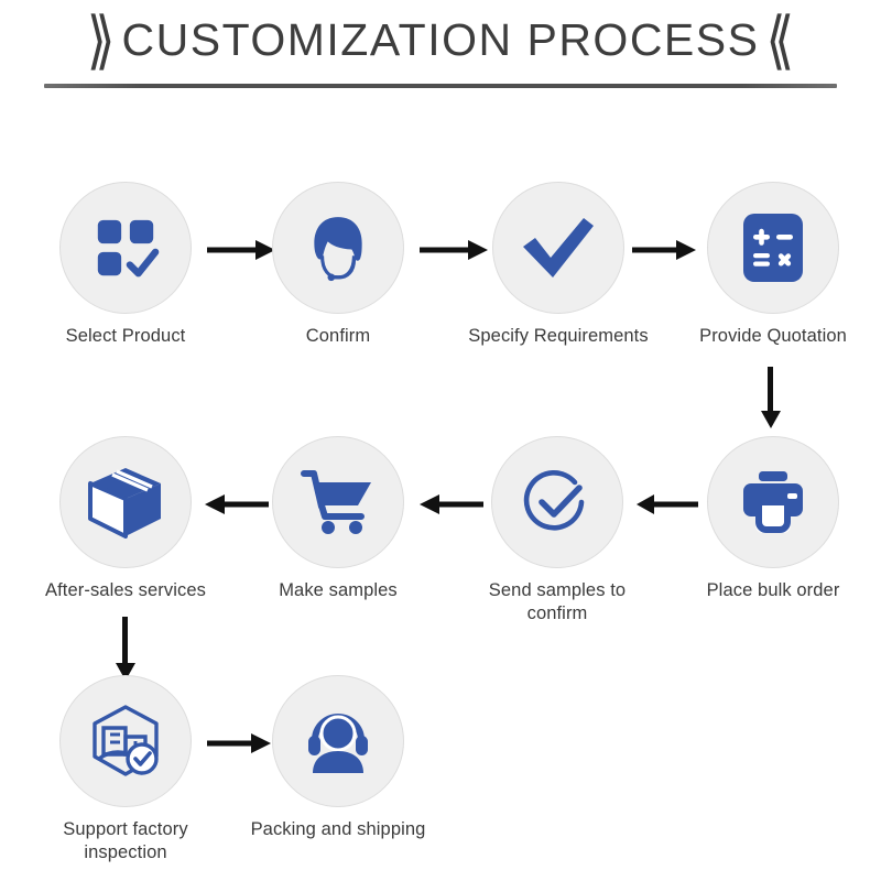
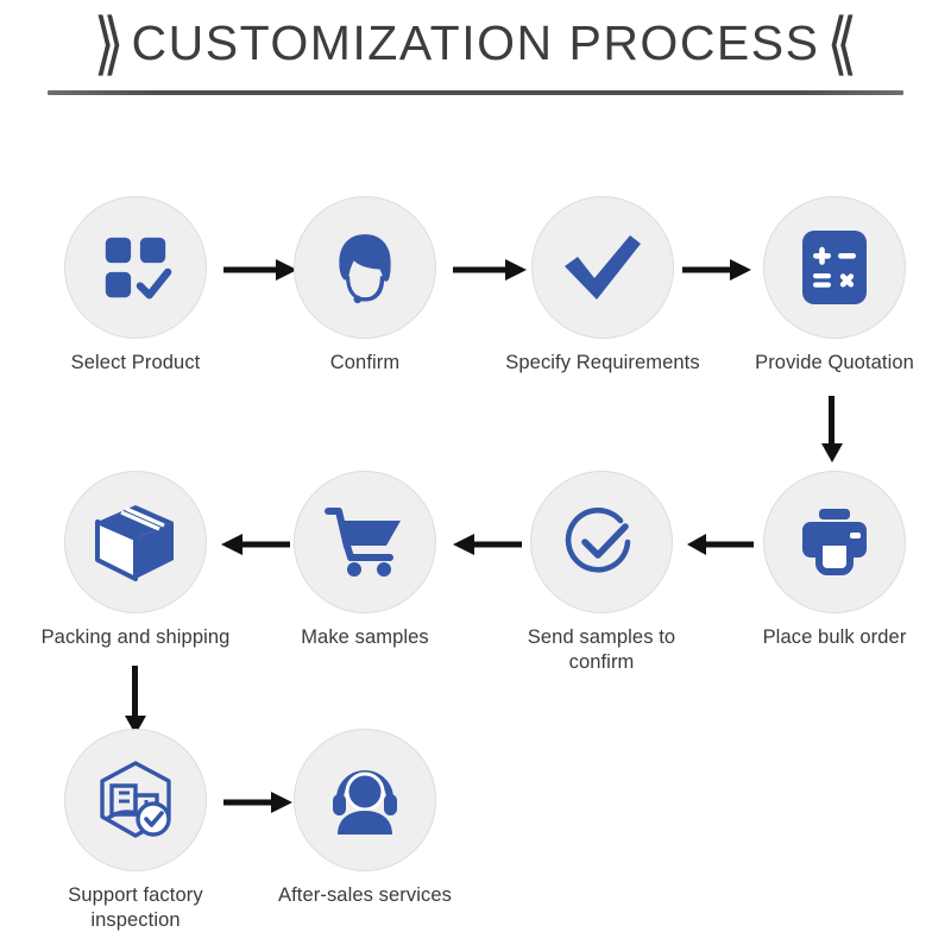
  ⟫
  CUSTOMIZATION PROCESS
  ⟪
  Select Product
  Confirm
  Specify Requirements
  Provide Quotation
  Place bulk order
  Send samples to confirm
  Make samples
- After-sales services
+ Packing and shipping
  Support factory
  inspection
- Packing and shipping
+ After-sales services
